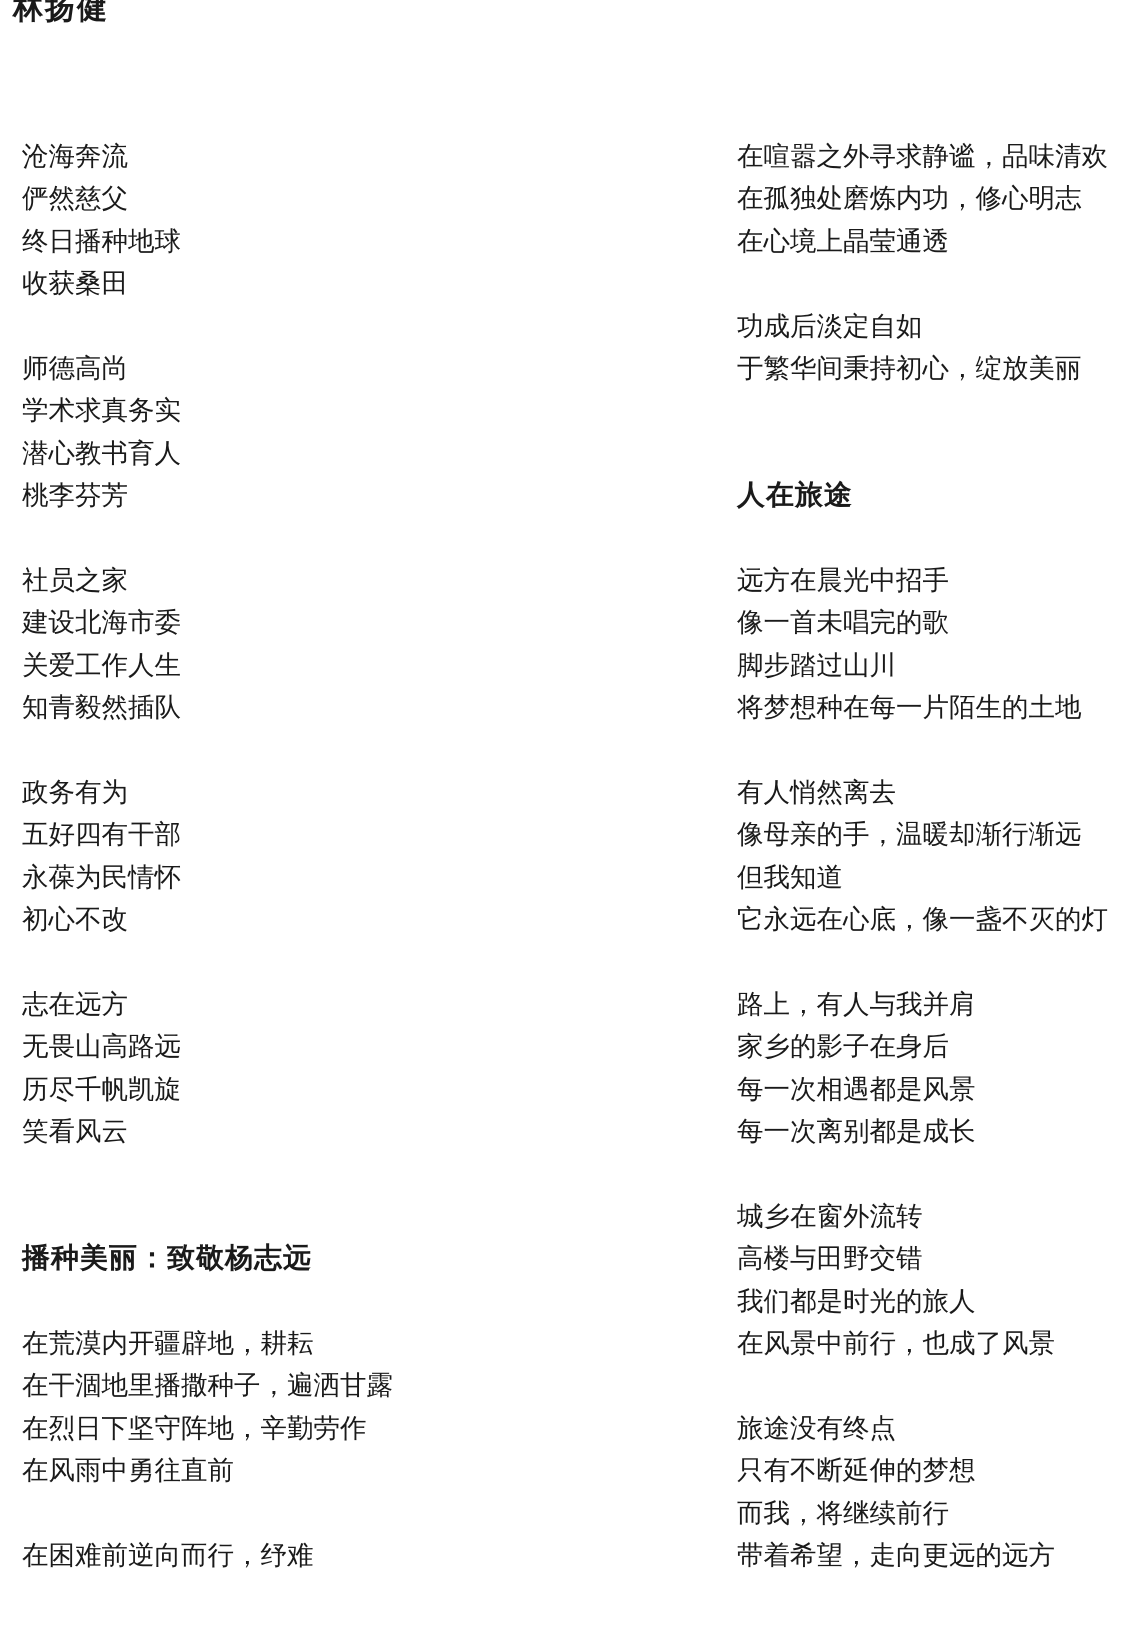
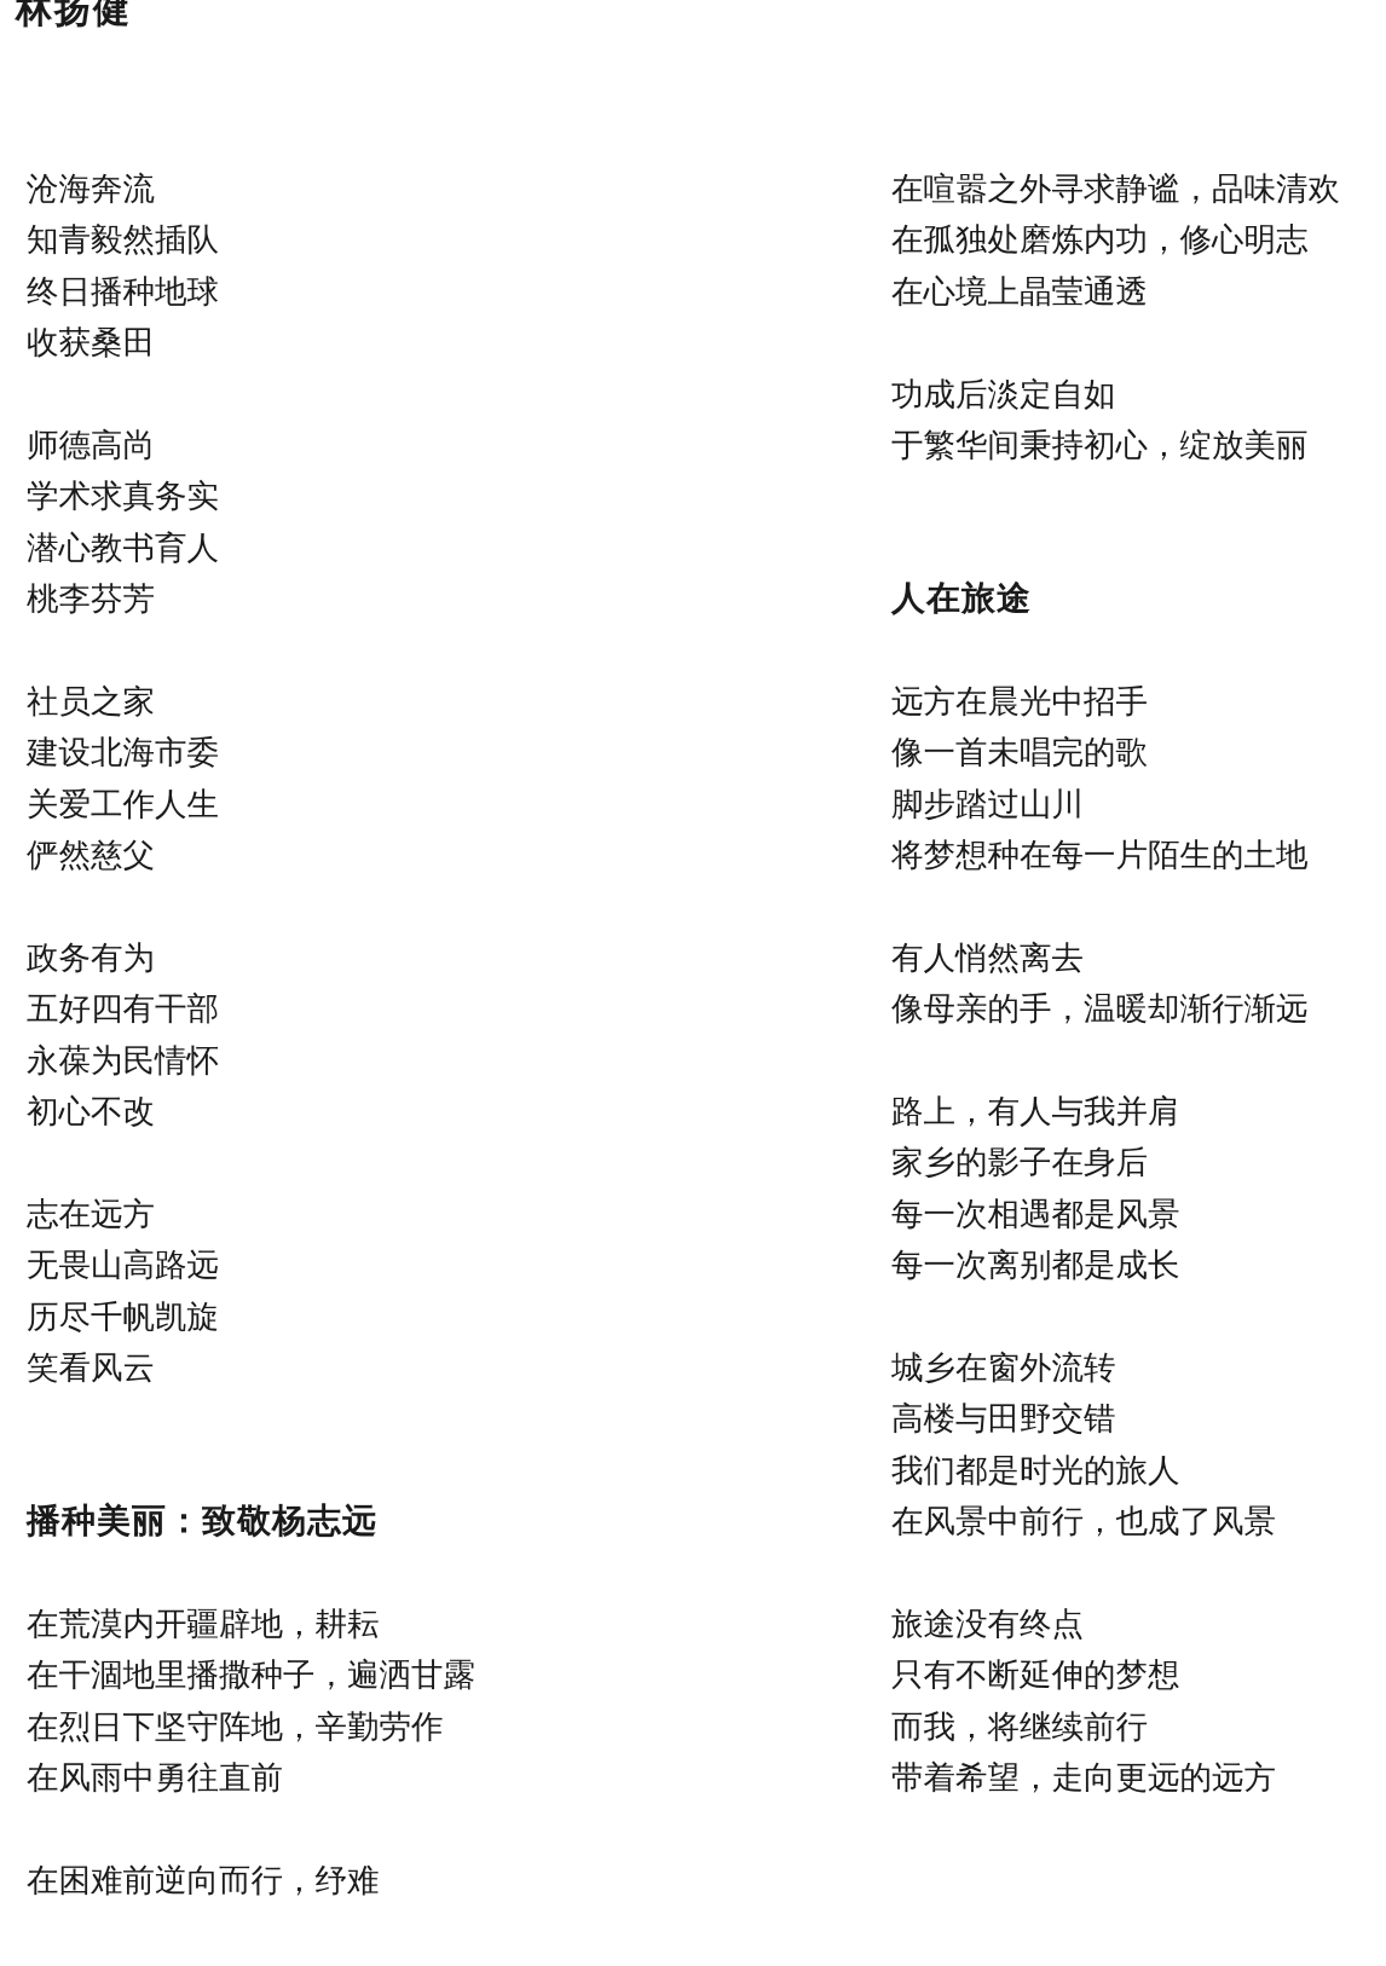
  林扬健
  沧海奔流
- 俨然慈父
+ 知青毅然插队
  终日播种地球
  收获桑田
  师德高尚
  学术求真务实
  潜心教书育人
  桃李芬芳
  社员之家
  建设北海市委
  关爱工作人生
- 知青毅然插队
+ 俨然慈父
  政务有为
  五好四有干部
  永葆为民情怀
  初心不改
  志在远方
  无畏山高路远
  历尽千帆凯旋
  笑看风云
  播种美丽：致敬杨志远
  在荒漠内开疆辟地，耕耘
  在干涸地里播撒种子，遍洒甘露
  在烈日下坚守阵地，辛勤劳作
  在风雨中勇往直前
  在困难前逆向而行，纾难
  在喧嚣之外寻求静谧，品味清欢
  在孤独处磨炼内功，修心明志
  在心境上晶莹通透
  功成后淡定自如
  于繁华间秉持初心，绽放美丽
  人在旅途
  远方在晨光中招手
  像一首未唱完的歌
  脚步踏过山川
  将梦想种在每一片陌生的土地
  有人悄然离去
  像母亲的手，温暖却渐行渐远
- 但我知道
- 它永远在心底，像一盏不灭的灯
  路上，有人与我并肩
  家乡的影子在身后
  每一次相遇都是风景
  每一次离别都是成长
  城乡在窗外流转
  高楼与田野交错
  我们都是时光的旅人
  在风景中前行，也成了风景
  旅途没有终点
  只有不断延伸的梦想
  而我，将继续前行
  带着希望，走向更远的远方
